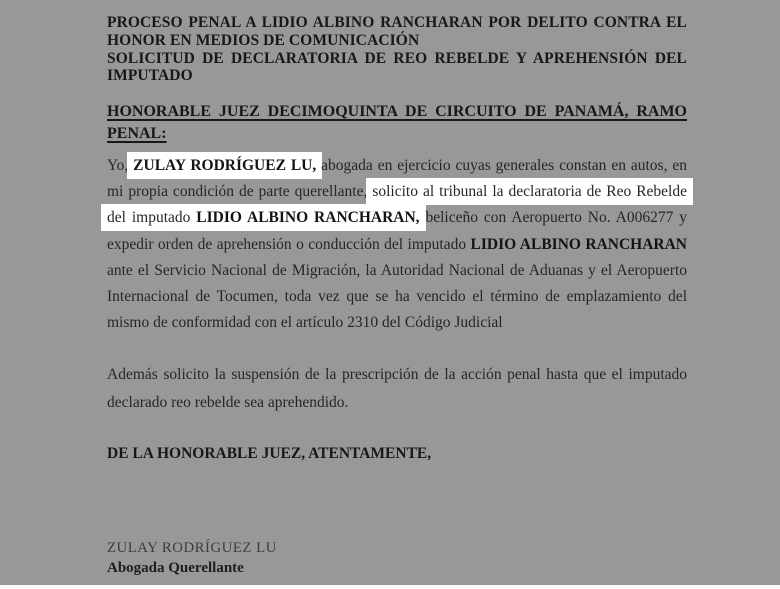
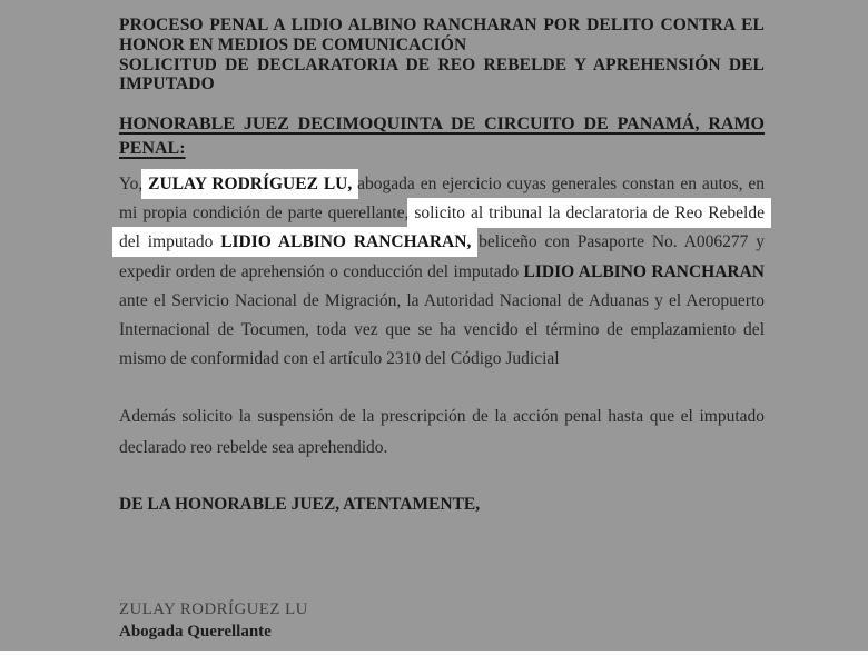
  PROCESO PENAL A LIDIO ALBINO RANCHARAN POR DELITO CONTRA EL
  HONOR EN MEDIOS DE COMUNICACIÓN
  SOLICITUD DE DECLARATORIA DE REO REBELDE Y APREHENSIÓN DEL
  IMPUTADO
  HONORABLE JUEZ DECIMOQUINTA DE CIRCUITO DE PANAMÁ, RAMO
  PENAL:
  Yo ZULAY RODRÍGUEZ LU, abogada en ejercicio cuyas generales constan en autos, en
  mi propia condición de parte querellante solicito al tribunal la declaratoria de Reo Rebelde
- del imputado LIDIO ALBINO RANCHARAN, beliceño con Aeropuerto No. A006277 y
+ del imputado LIDIO ALBINO RANCHARAN, beliceño con Pasaporte No. A006277 y
  expedir orden de aprehensión o conducción del imputado LIDIO ALBINO RANCHARAN
  ante el Servicio Nacional de Migración, la Autoridad Nacional de Aduanas y el Aeropuerto
  Internacional de Tocumen, toda vez que se ha vencido el término de emplazamiento del
  mismo de conformidad con el artículo 2310 del Código Judicial
  Además solicito la suspensión de la prescripción de la acción penal hasta que el imputado
  declarado reo rebelde sea aprehendido.
  DE LA HONORABLE JUEZ, ATENTAMENTE,
  ZULAY RODRÍGUEZ LU
  Abogada Querellante
